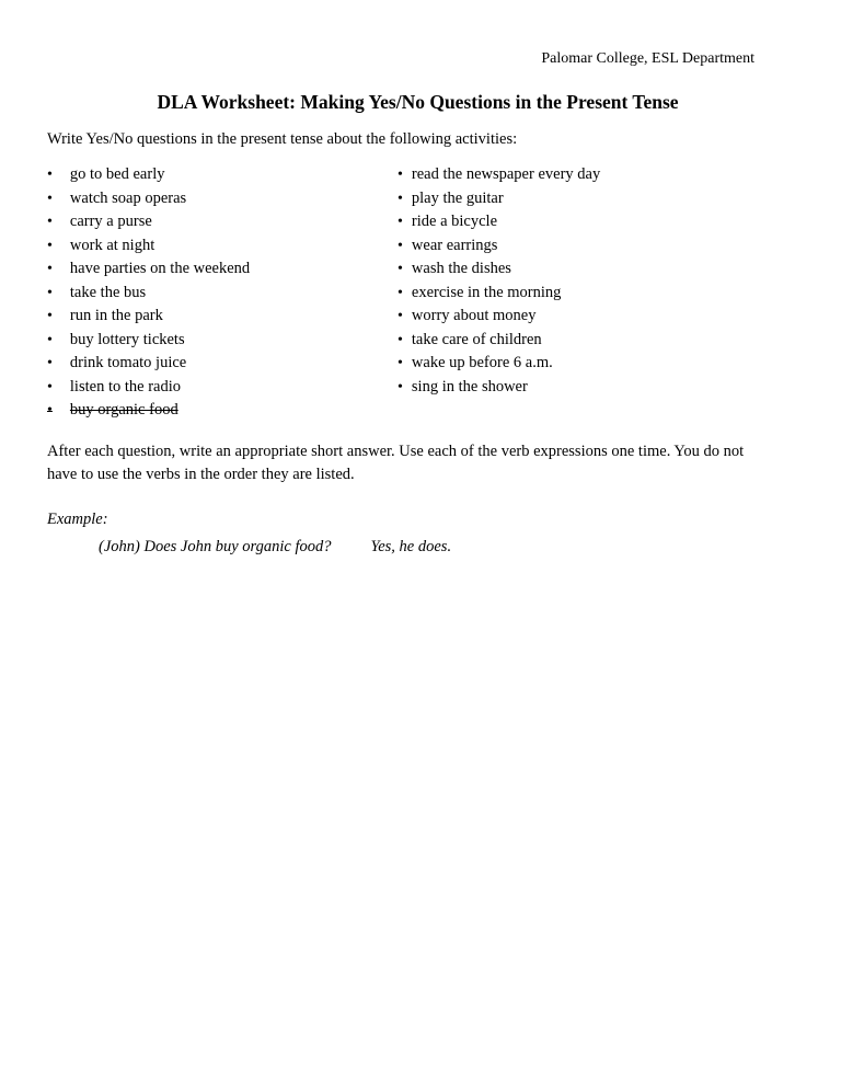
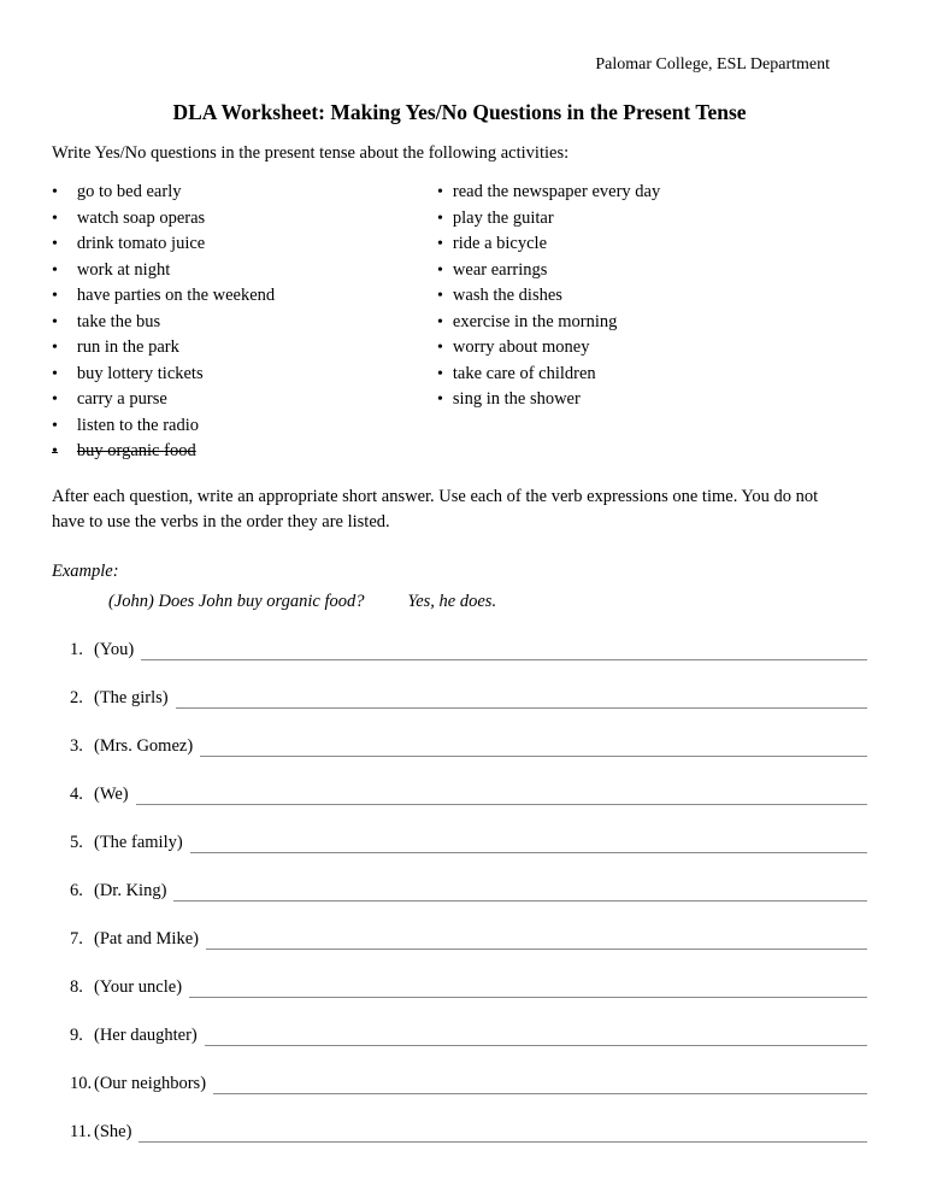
  Palomar College, ESL Department
  DLA Worksheet: Making Yes/No Questions in the Present Tense
  Write Yes/No questions in the present tense about the following activities:
  • go to bed early
  • watch soap operas
- • carry a purse
+ • drink tomato juice
  • work at night
  • have parties on the weekend
  • take the bus
  • run in the park
  • buy lottery tickets
- • drink tomato juice
+ • carry a purse
  • listen to the radio
  • buy organic food
  • read the newspaper every day
  • play the guitar
  • ride a bicycle
  • wear earrings
  • wash the dishes
  • exercise in the morning
  • worry about money
  • take care of children
- • wake up before 6 a.m.
  • sing in the shower
  After each question, write an appropriate short answer. Use each of the verb expressions one time. You do not
  have to use the verbs in the order they are listed.
  Example:
  (John) Does John buy organic food? Yes, he does.
+ 1.
+ (You)
+ 2.
+ (The girls)
+ 3.
+ (Mrs. Gomez)
+ 4.
+ (We)
+ 5.
+ (The family)
+ 6.
+ (Dr. King)
+ 7.
+ (Pat and Mike)
+ 8.
+ (Your uncle)
+ 9.
+ (Her daughter)
+ 10.
+ (Our neighbors)
+ 11.
+ (She)
